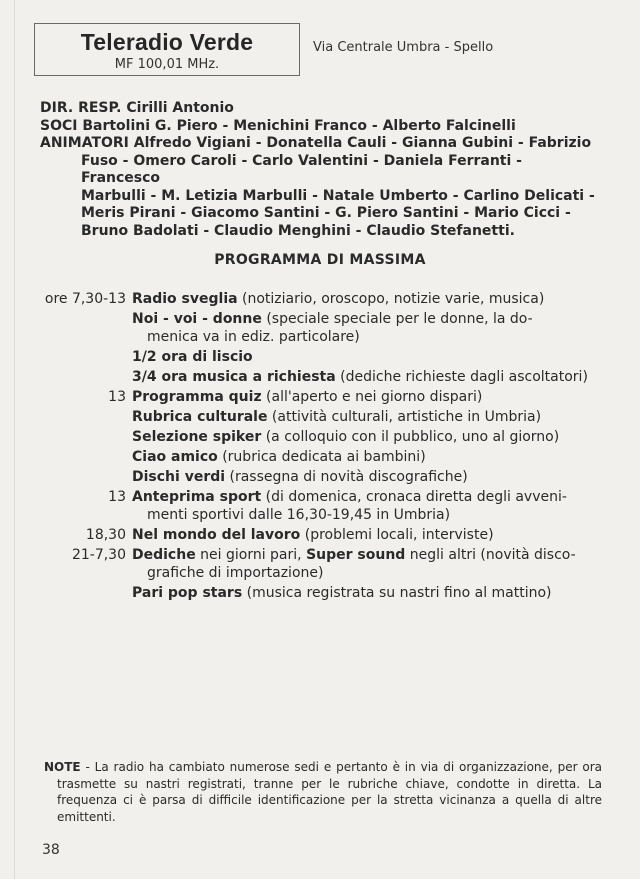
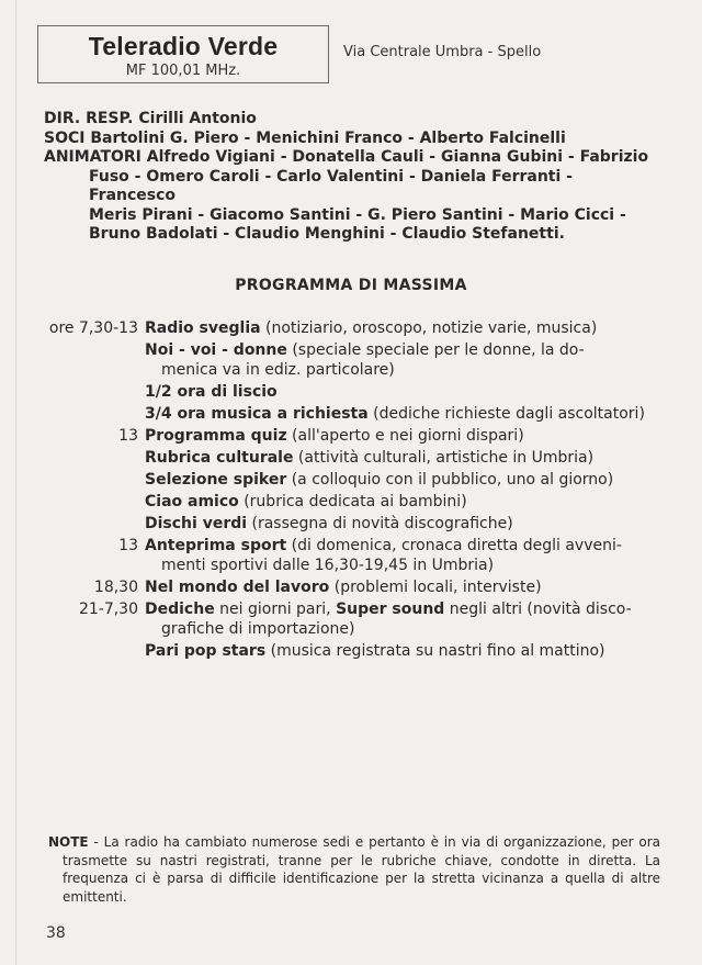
  Teleradio Verde
  MF 100,01 MHz.
  Via Centrale Umbra - Spello
  DIR. RESP. Cirilli Antonio
  SOCI Bartolini G. Piero - Menichini Franco - Alberto Falcinelli
  ANIMATORI Alfredo Vigiani - Donatella Cauli - Gianna Gubini - Fabrizio
  Fuso - Omero Caroli - Carlo Valentini - Daniela Ferranti - Francesco
- Marbulli - M. Letizia Marbulli - Natale Umberto - Carlino Delicati -
  Meris Pirani - Giacomo Santini - G. Piero Santini - Mario Cicci -
  Bruno Badolati - Claudio Menghini - Claudio Stefanetti.
  PROGRAMMA DI MASSIMA
  ore 7,30-13
  Radio sveglia (notiziario, oroscopo, notizie varie, musica)
  Noi - voi - donne (speciale speciale per le donne, la do-
  menica va in ediz. particolare)
  1/2 ora di liscio
  3/4 ora musica a richiesta (dediche richieste dagli ascoltatori)
  13
- Programma quiz (all'aperto e nei giorno dispari)
+ Programma quiz (all'aperto e nei giorni dispari)
  Rubrica culturale (attività culturali, artistiche in Umbria)
  Selezione spiker (a colloquio con il pubblico, uno al giorno)
  Ciao amico (rubrica dedicata ai bambini)
  Dischi verdi (rassegna di novità discografiche)
  13
  Anteprima sport (di domenica, cronaca diretta degli avveni-
  menti sportivi dalle 16,30-19,45 in Umbria)
  18,30
  Nel mondo del lavoro (problemi locali, interviste)
  21-7,30
  Dediche nei giorni pari, Super sound negli altri (novità disco-
  grafiche di importazione)
  Pari pop stars (musica registrata su nastri fino al mattino)
  NOTE - La radio ha cambiato numerose sedi e pertanto è in via di organizzazione, per ora trasmette su nastri registrati, tranne per le rubriche chiave, condotte in diretta. La frequenza ci è parsa di difficile identificazione per la stretta vicinanza a quella di altre emittenti.
  38
